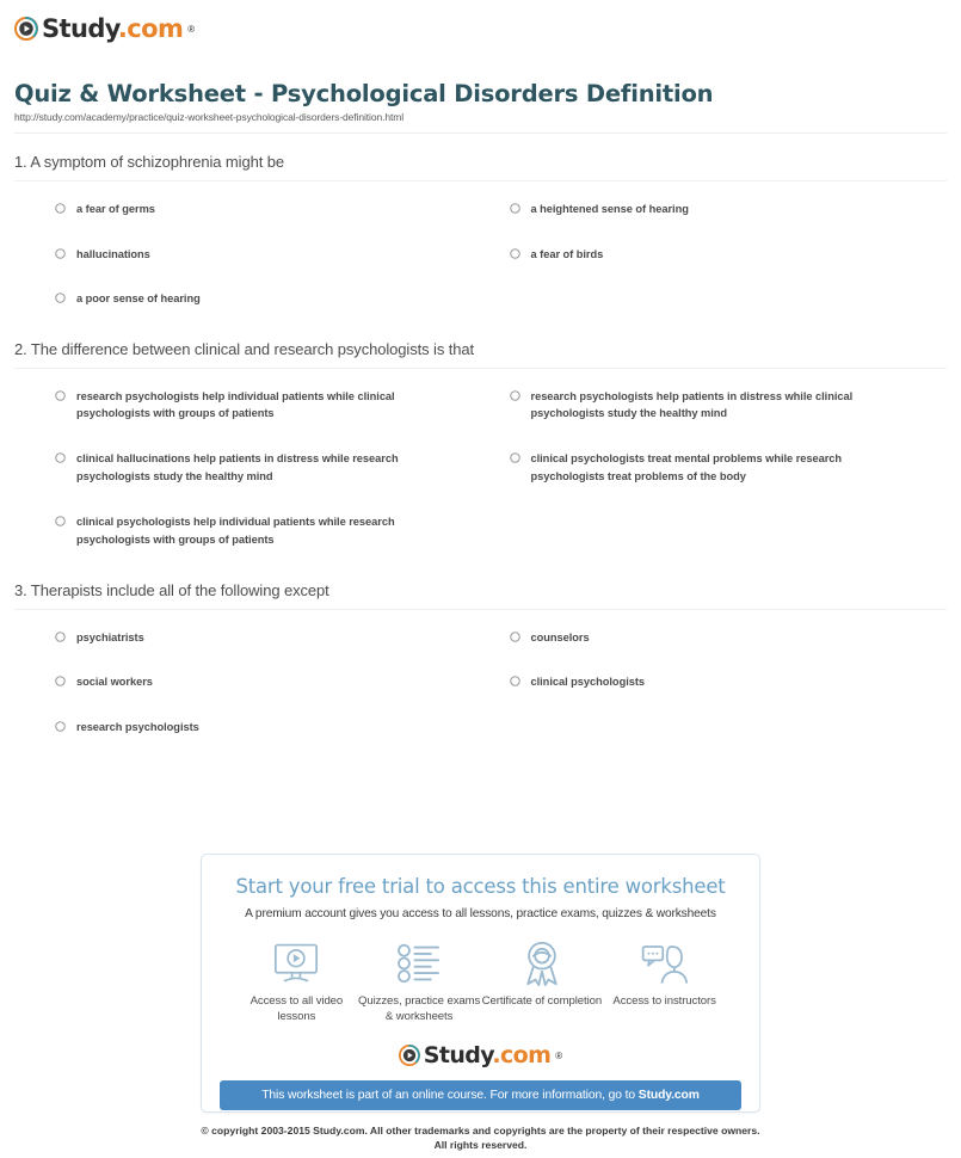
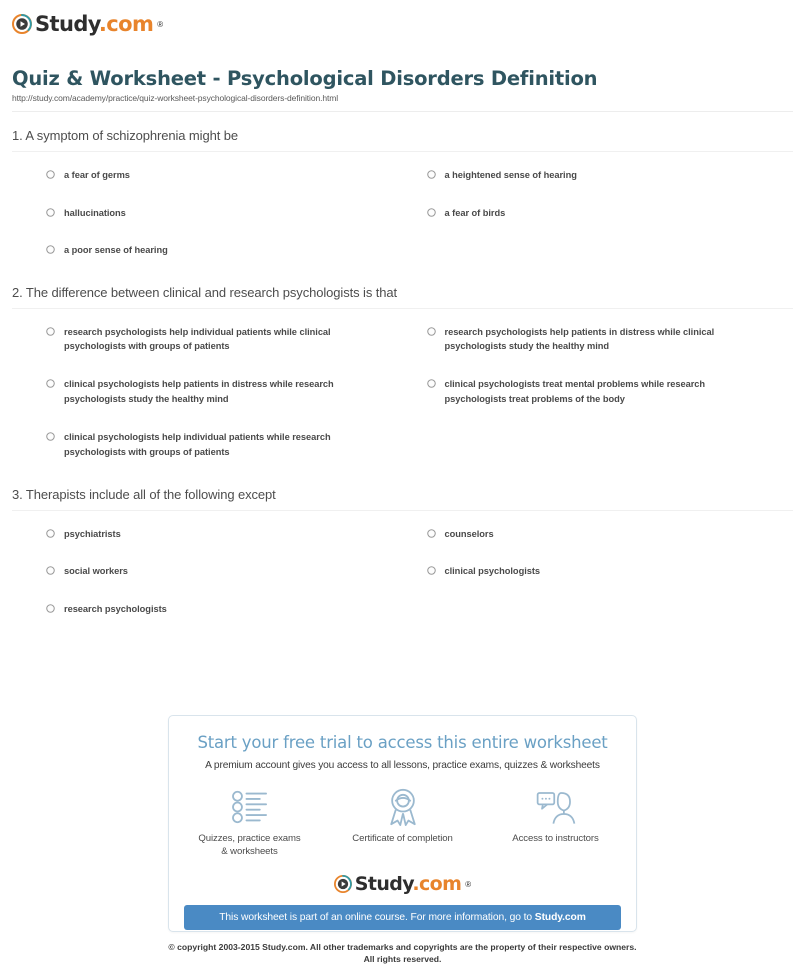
  Study.com
  ®
  Quiz & Worksheet - Psychological Disorders Definition
  http://study.com/academy/practice/quiz-worksheet-psychological-disorders-definition.html
  1. A symptom of schizophrenia might be
  a fear of germs
  hallucinations
  a poor sense of hearing
  a heightened sense of hearing
  a fear of birds
  2. The difference between clinical and research psychologists is that
  research psychologists help individual patients while clinical psychologists with groups of patients
- clinical hallucinations help patients in distress while research psychologists study the healthy mind
+ clinical psychologists help patients in distress while research psychologists study the healthy mind
  clinical psychologists help individual patients while research psychologists with groups of patients
  research psychologists help patients in distress while clinical psychologists study the healthy mind
  clinical psychologists treat mental problems while research psychologists treat problems of the body
  3. Therapists include all of the following except
  psychiatrists
  social workers
  research psychologists
  counselors
  clinical psychologists
  Start your free trial to access this entire worksheet
  A premium account gives you access to all lessons, practice exams, quizzes & worksheets
- Access to all video lessons
  Quizzes, practice exams & worksheets
  Certificate of completion
  Access to instructors
  Study.com
  ®
  This worksheet is part of an online course. For more information, go to Study.com
  © copyright 2003-2015 Study.com. All other trademarks and copyrights are the property of their respective owners.
  All rights reserved.
